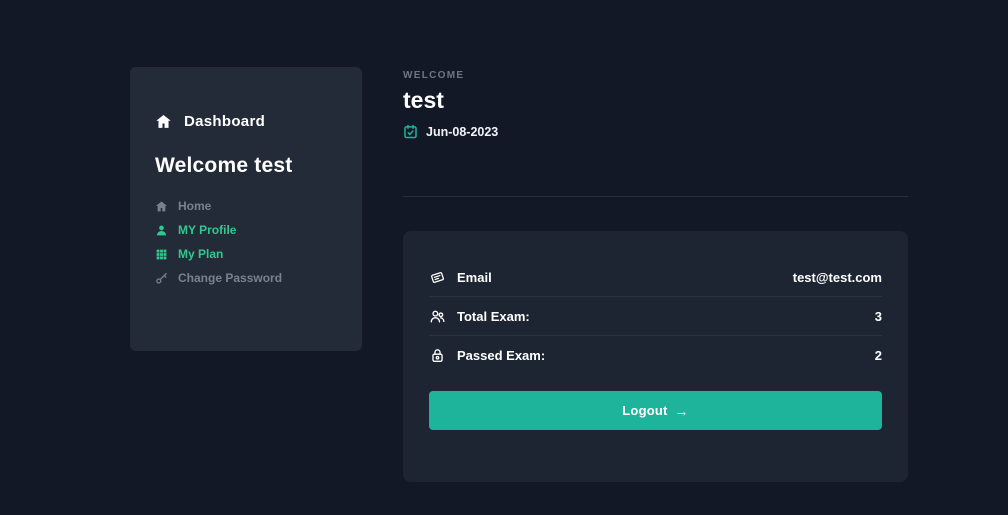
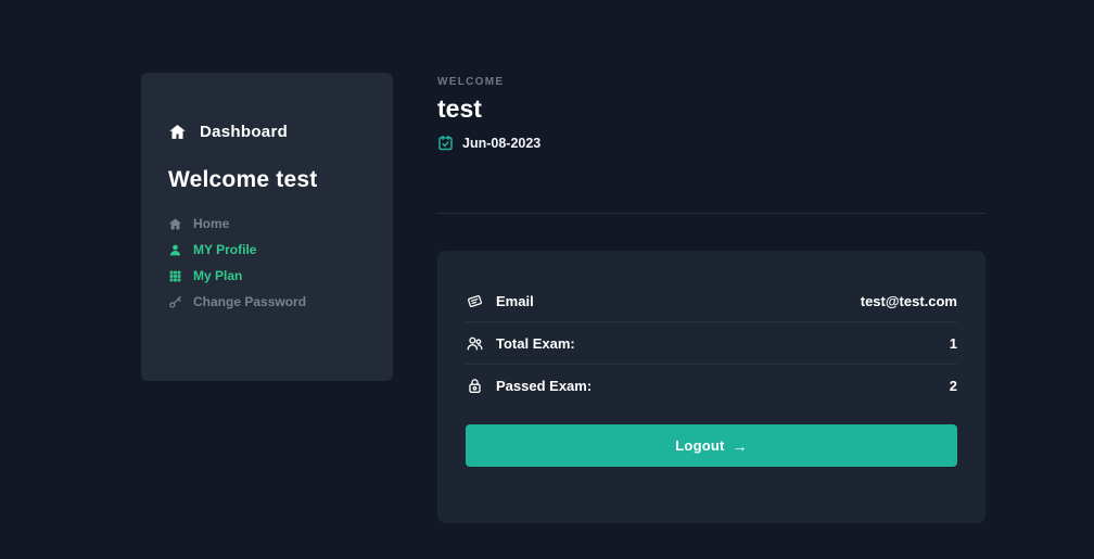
  Dashboard
  Welcome test
  Home
  MY Profile
  My Plan
  Change Password
  WELCOME
  test
  Jun-08-2023
  Email
  test@test.com
  Total Exam:
- 3
+ 1
  Passed Exam:
  2
  Logout
  →
